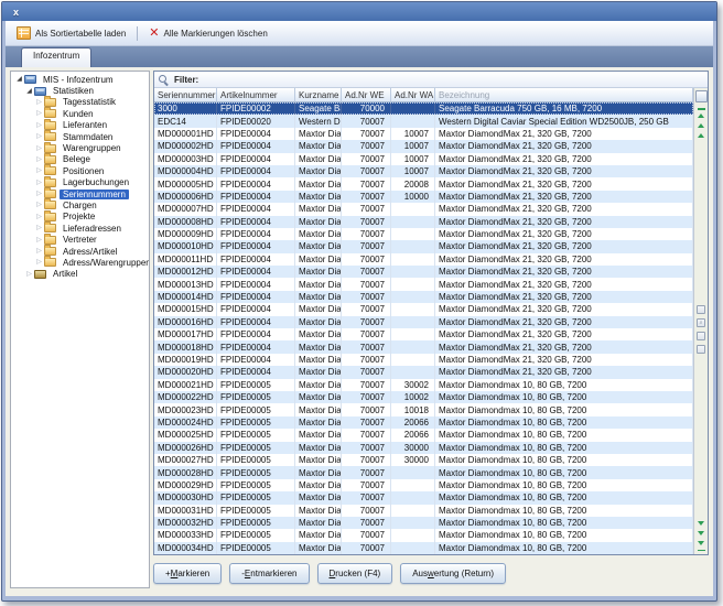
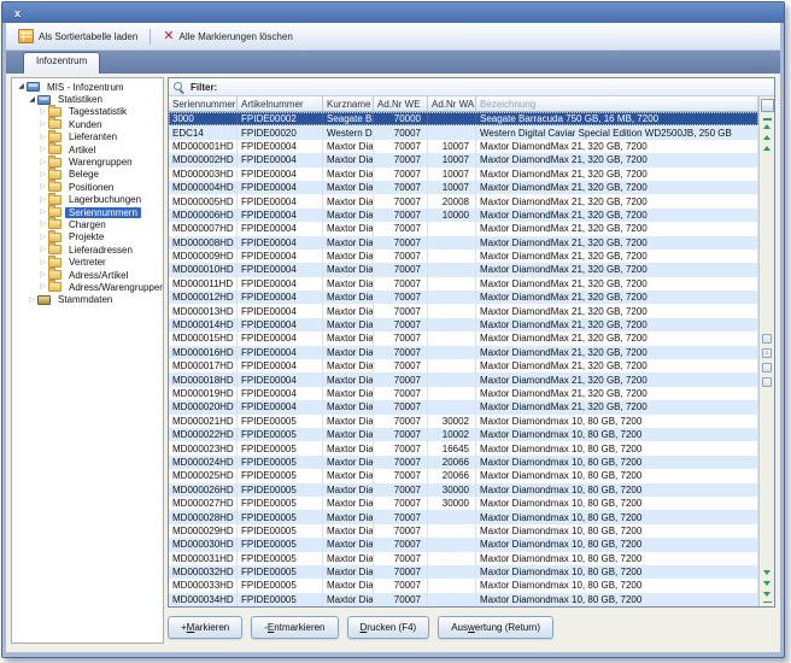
  x
  Als Sortiertabelle laden
  ✕
  Alle Markierungen löschen
  Infozentrum
  MIS - Infozentrum
  Statistiken
  Tagesstatistik
  Kunden
  Lieferanten
- Stammdaten
+ Artikel
  Warengruppen
  Belege
  Positionen
  Lagerbuchungen
  Seriennummern
  Chargen
  Projekte
  Lieferadressen
  Vertreter
  Adress/Artikel
  Adress/Warengruppen
- Artikel
+ Stammdaten
  Filter:
  Seriennummer
  Artikelnummer
  Kurzname
  Ad.Nr WE
  Ad.Nr WA
  Bezeichnung
  3000
  FPIDE00002
  Seagate B
  70000
  Seagate Barracuda 750 GB, 16 MB, 7200
  EDC14
  FPIDE00020
  Western Di
  70007
  Western Digital Caviar Special Edition WD2500JB, 250 GB
  MD000001HD
  FPIDE00004
  Maxtor Dia
  70007
  10007
  Maxtor DiamondMax 21, 320 GB, 7200
  MD000002HD
  FPIDE00004
  Maxtor Dia
  70007
  10007
  Maxtor DiamondMax 21, 320 GB, 7200
  MD000003HD
  FPIDE00004
  Maxtor Dia
  70007
  10007
  Maxtor DiamondMax 21, 320 GB, 7200
  MD000004HD
  FPIDE00004
  Maxtor Dia
  70007
  10007
  Maxtor DiamondMax 21, 320 GB, 7200
  MD000005HD
  FPIDE00004
  Maxtor Dia
  70007
  20008
  Maxtor DiamondMax 21, 320 GB, 7200
  MD000006HD
  FPIDE00004
  Maxtor Dia
  70007
  10000
  Maxtor DiamondMax 21, 320 GB, 7200
  MD000007HD
  FPIDE00004
  Maxtor Dia
  70007
  Maxtor DiamondMax 21, 320 GB, 7200
  MD000008HD
  FPIDE00004
  Maxtor Dia
  70007
  Maxtor DiamondMax 21, 320 GB, 7200
  MD000009HD
  FPIDE00004
  Maxtor Dia
  70007
  Maxtor DiamondMax 21, 320 GB, 7200
  MD000010HD
  FPIDE00004
  Maxtor Dia
  70007
  Maxtor DiamondMax 21, 320 GB, 7200
  MD000011HD
  FPIDE00004
  Maxtor Dia
  70007
  Maxtor DiamondMax 21, 320 GB, 7200
  MD000012HD
  FPIDE00004
  Maxtor Dia
  70007
  Maxtor DiamondMax 21, 320 GB, 7200
  MD000013HD
  FPIDE00004
  Maxtor Dia
  70007
  Maxtor DiamondMax 21, 320 GB, 7200
  MD000014HD
  FPIDE00004
  Maxtor Dia
  70007
  Maxtor DiamondMax 21, 320 GB, 7200
  MD000015HD
  FPIDE00004
  Maxtor Dia
  70007
  Maxtor DiamondMax 21, 320 GB, 7200
  MD000016HD
  FPIDE00004
  Maxtor Dia
  70007
  Maxtor DiamondMax 21, 320 GB, 7200
  MD000017HD
  FPIDE00004
  Maxtor Dia
  70007
  Maxtor DiamondMax 21, 320 GB, 7200
  MD000018HD
  FPIDE00004
  Maxtor Dia
  70007
  Maxtor DiamondMax 21, 320 GB, 7200
  MD000019HD
  FPIDE00004
  Maxtor Dia
  70007
  Maxtor DiamondMax 21, 320 GB, 7200
  MD000020HD
  FPIDE00004
  Maxtor Dia
  70007
  Maxtor DiamondMax 21, 320 GB, 7200
  MD000021HD
  FPIDE00005
  Maxtor Dia
  70007
  30002
  Maxtor Diamondmax 10, 80 GB, 7200
  MD000022HD
  FPIDE00005
  Maxtor Dia
  70007
  10002
  Maxtor Diamondmax 10, 80 GB, 7200
  MD000023HD
  FPIDE00005
  Maxtor Dia
  70007
- 10018
+ 16645
  Maxtor Diamondmax 10, 80 GB, 7200
  MD000024HD
  FPIDE00005
  Maxtor Dia
  70007
  20066
  Maxtor Diamondmax 10, 80 GB, 7200
  MD000025HD
  FPIDE00005
  Maxtor Dia
  70007
  20066
  Maxtor Diamondmax 10, 80 GB, 7200
  MD000026HD
  FPIDE00005
  Maxtor Dia
  70007
  30000
  Maxtor Diamondmax 10, 80 GB, 7200
  MD000027HD
  FPIDE00005
  Maxtor Dia
  70007
  30000
  Maxtor Diamondmax 10, 80 GB, 7200
  MD000028HD
  FPIDE00005
  Maxtor Dia
  70007
  Maxtor Diamondmax 10, 80 GB, 7200
  MD000029HD
  FPIDE00005
  Maxtor Dia
  70007
  Maxtor Diamondmax 10, 80 GB, 7200
  MD000030HD
  FPIDE00005
  Maxtor Dia
  70007
  Maxtor Diamondmax 10, 80 GB, 7200
  MD000031HD
  FPIDE00005
  Maxtor Dia
  70007
  Maxtor Diamondmax 10, 80 GB, 7200
  MD000032HD
  FPIDE00005
  Maxtor Dia
  70007
  Maxtor Diamondmax 10, 80 GB, 7200
  MD000033HD
  FPIDE00005
  Maxtor Dia
  70007
  Maxtor Diamondmax 10, 80 GB, 7200
  MD000034HD
  FPIDE00005
  Maxtor Dia
  70007
  Maxtor Diamondmax 10, 80 GB, 7200
  +
  M
  arkieren
  -
  E
  ntmarkieren
  D
  rucken (F4)
  Aus
  w
  ertung (Return)
